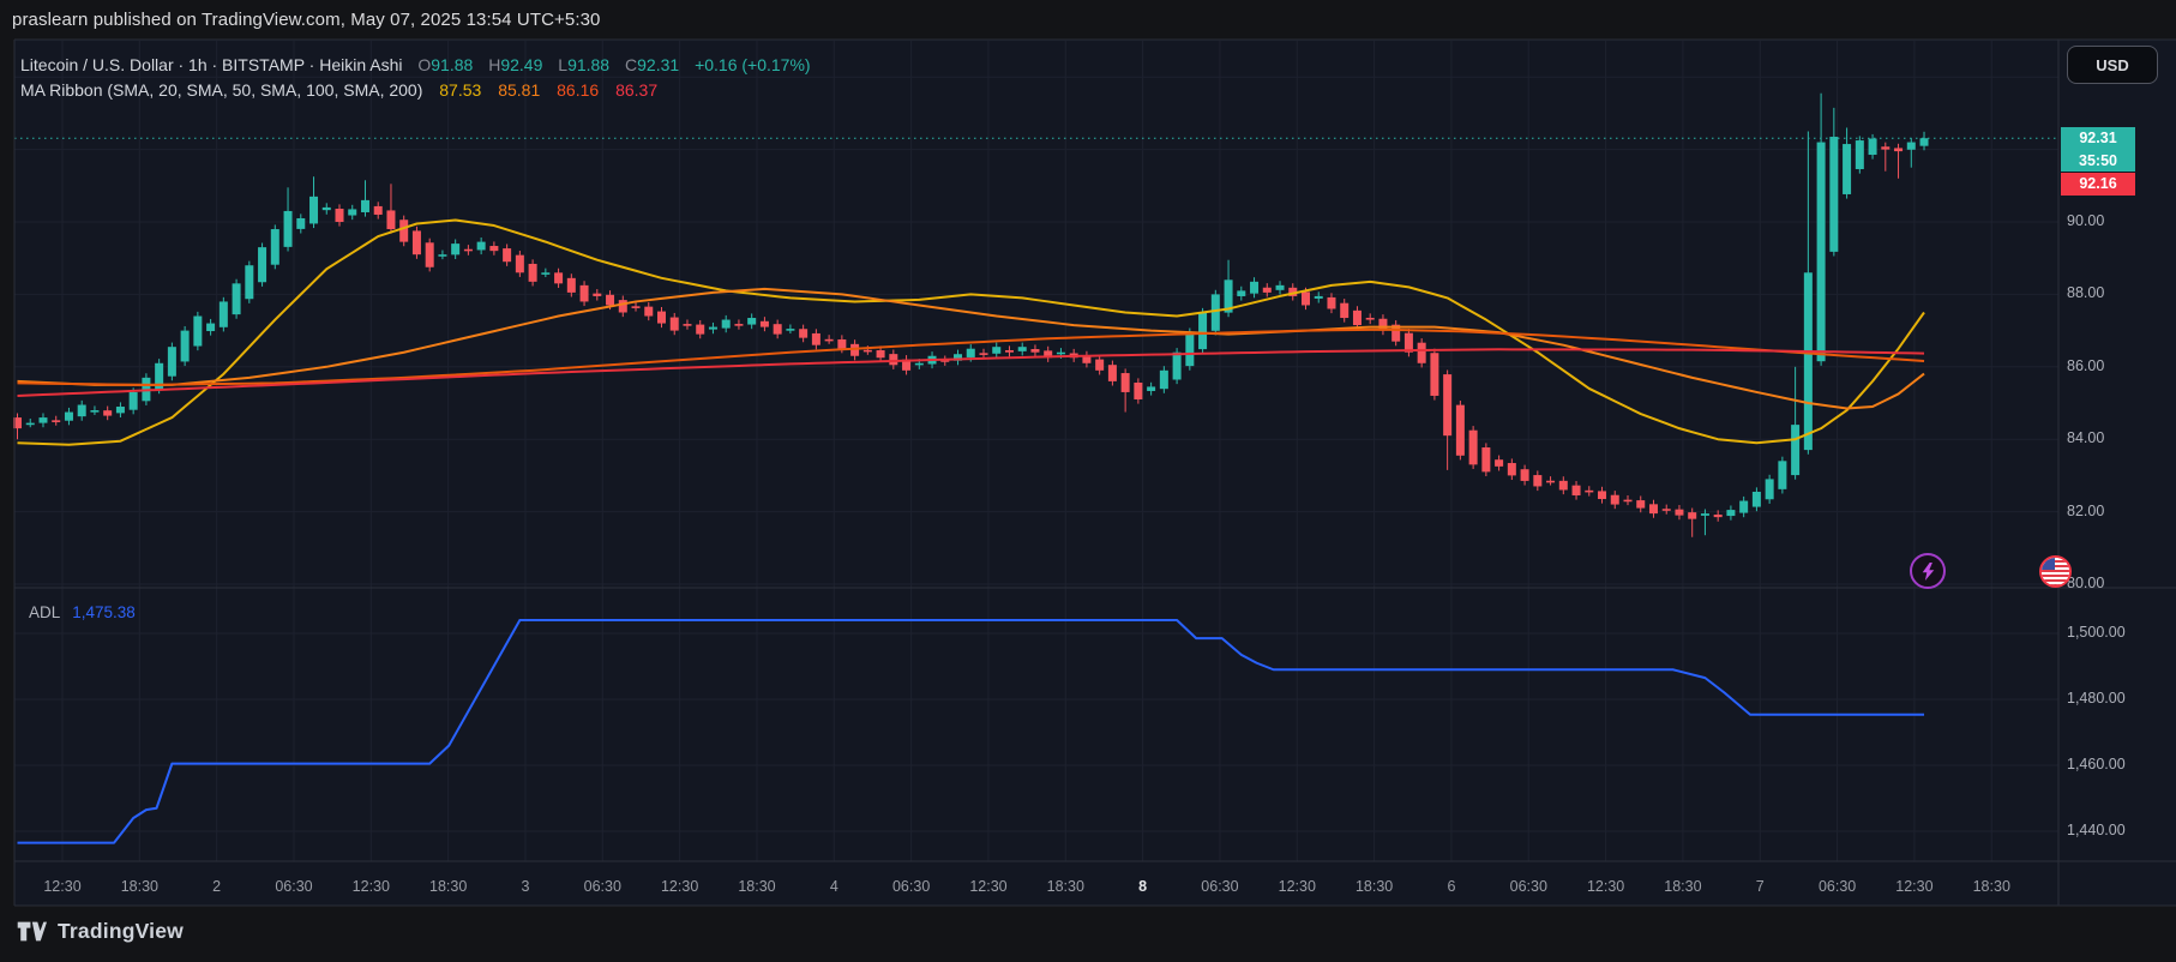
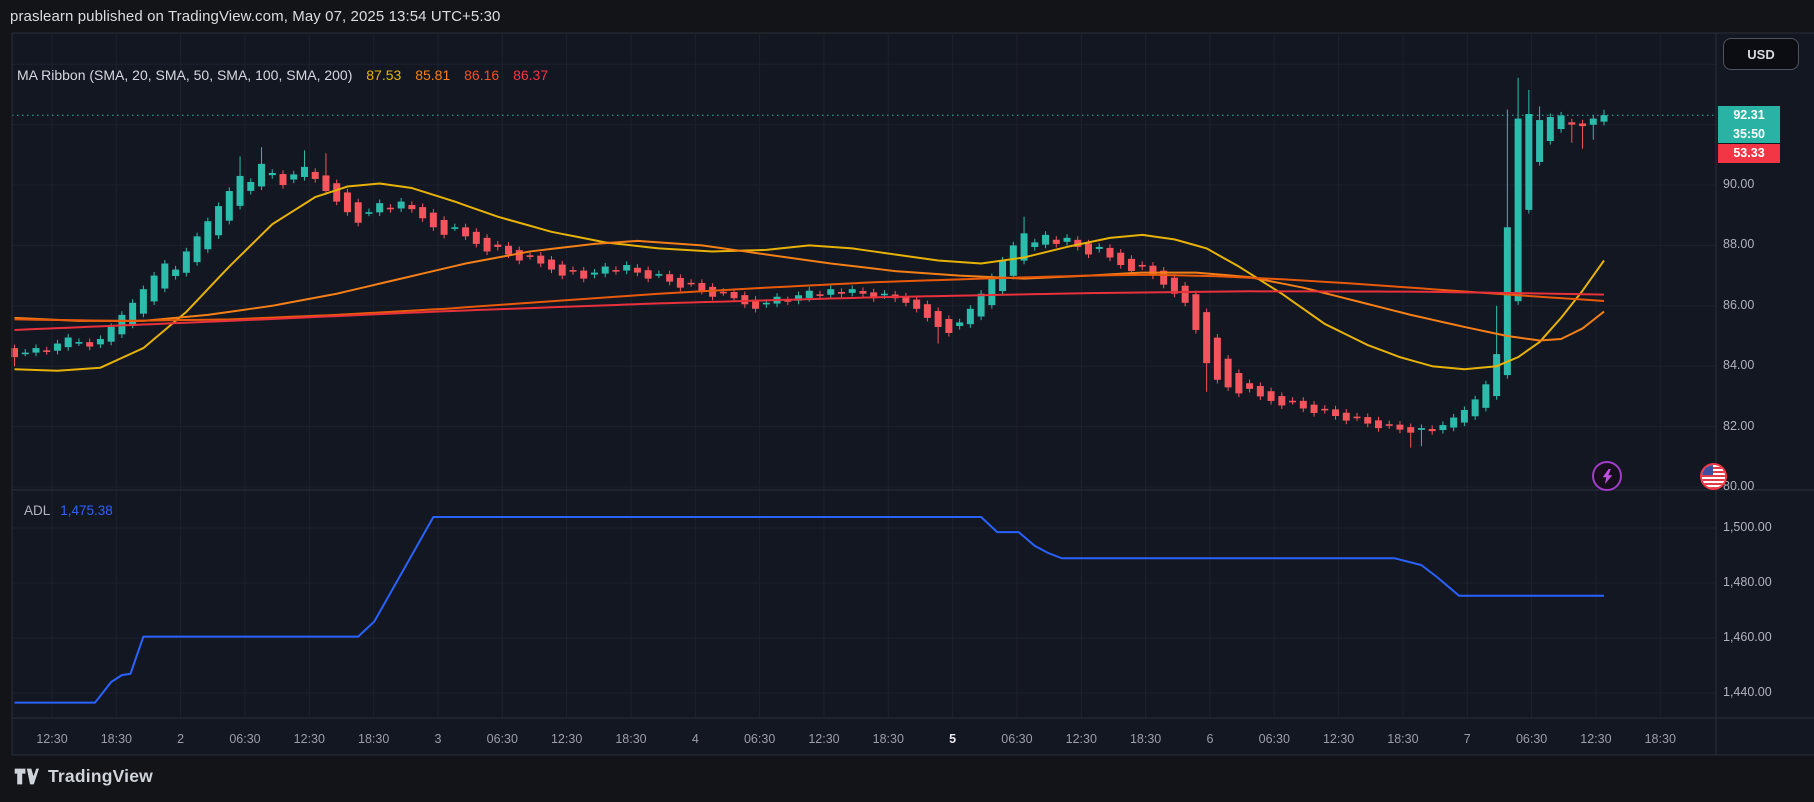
  praslearn published on TradingView.com, May 07, 2025 13:54 UTC+5:30
- Litecoin / U.S. Dollar · 1h · BITSTAMP · Heikin Ashi O91.88 H92.49 L91.88 C92.31 +0.16 (+0.17%)
  MA Ribbon (SMA, 20, SMA, 50, SMA, 100, SMA, 200) 87.53 85.81 86.16 86.37
  ADL 1,475.38
  USD
  92.31
  35:50
- 92.16
+ 53.33
  90.00
  88.00
  86.00
  84.00
  82.00
  80.00
  1,500.00
  1,480.00
  1,460.00
  1,440.00
  12:30
  18:30
  2
  06:30
  12:30
  18:30
  3
  06:30
  12:30
  18:30
  4
  06:30
  12:30
  18:30
- 8
+ 5
  06:30
  12:30
  18:30
  6
  06:30
  12:30
  18:30
  7
  06:30
  12:30
  18:30
  TradingView
